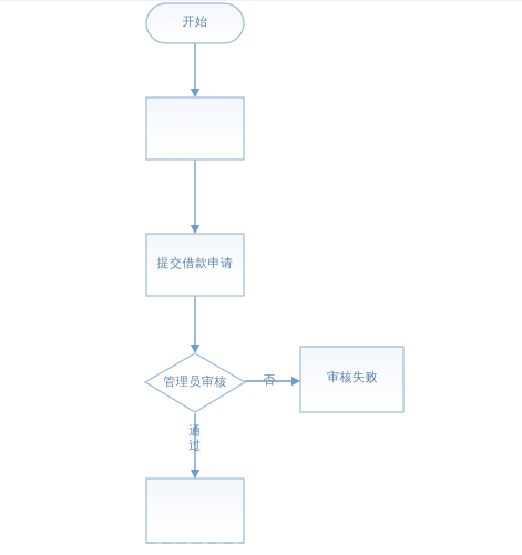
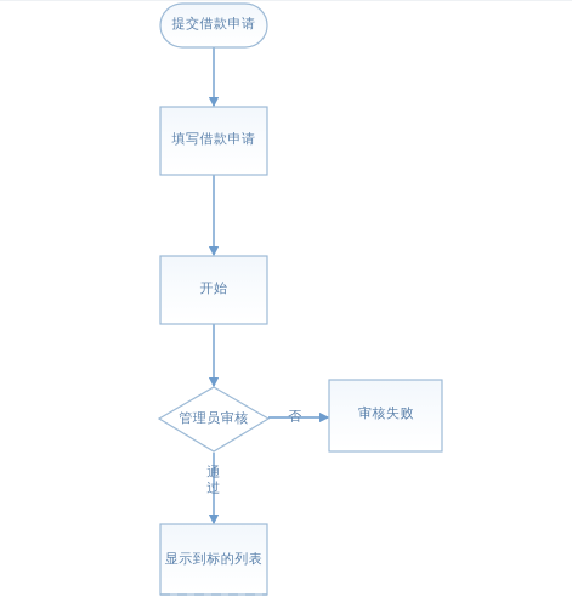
- 开始
+ 提交借款申请
+ 填写借款申请
- 提交借款申请
+ 开始
  管理员审核
  审核失败
+ 显示到标的列表
  否
  通过
